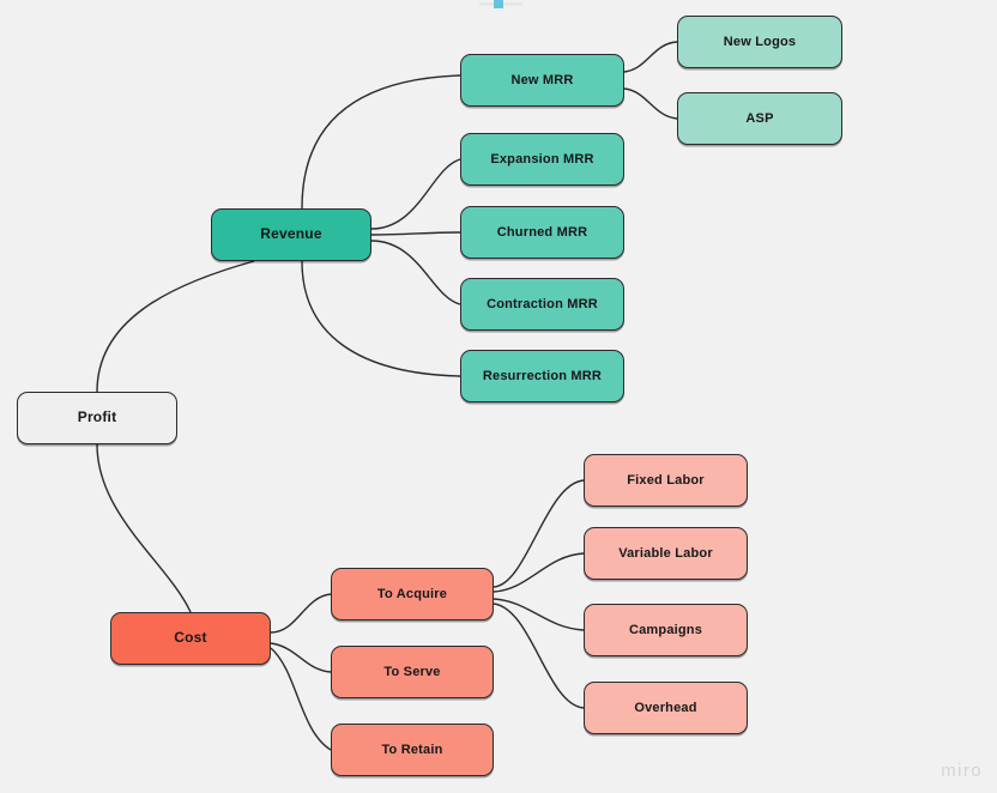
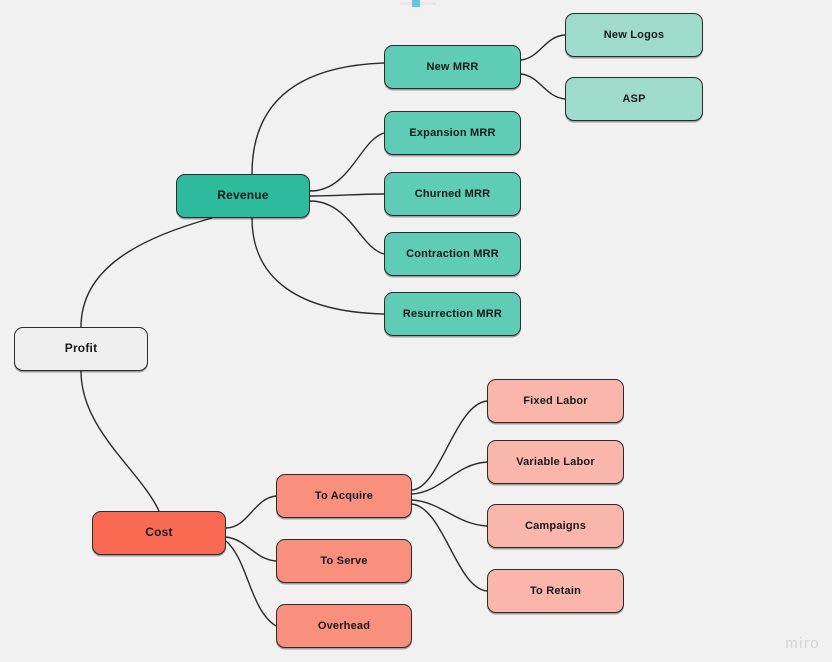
  Profit
  Revenue
  Cost
  New MRR
  Expansion MRR
  Churned MRR
  Contraction MRR
  Resurrection MRR
  New Logos
  ASP
  To Acquire
  To Serve
- To Retain
+ Overhead
  Fixed Labor
  Variable Labor
  Campaigns
- Overhead
+ To Retain
  miro
